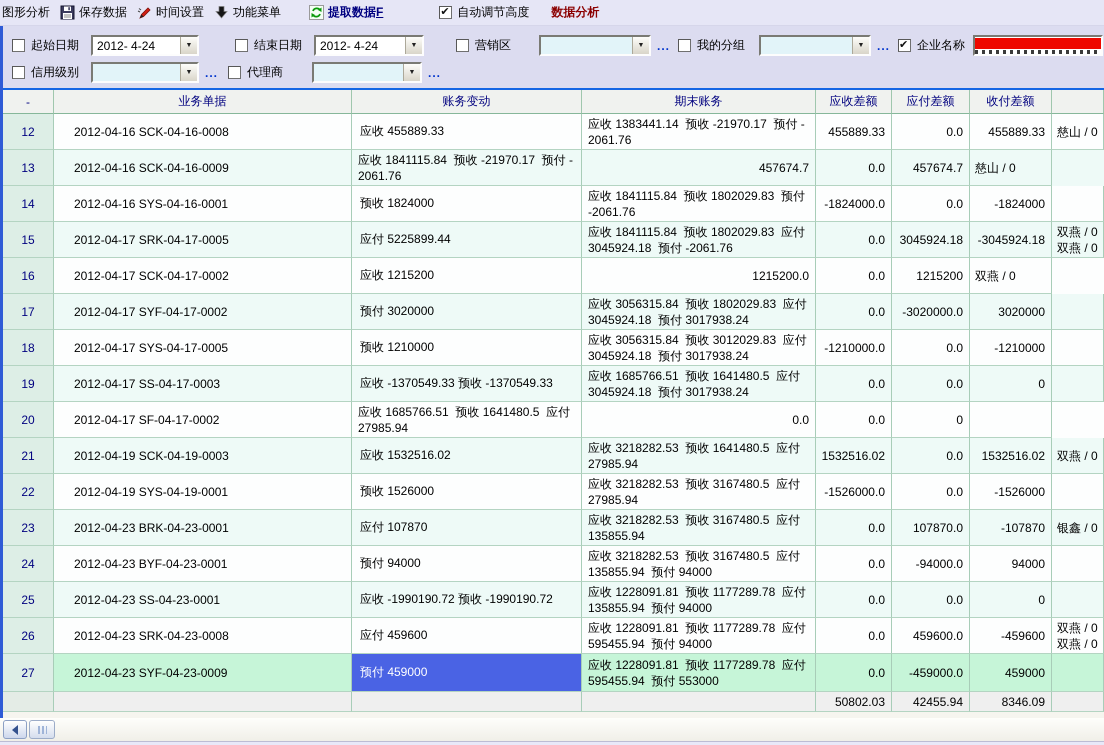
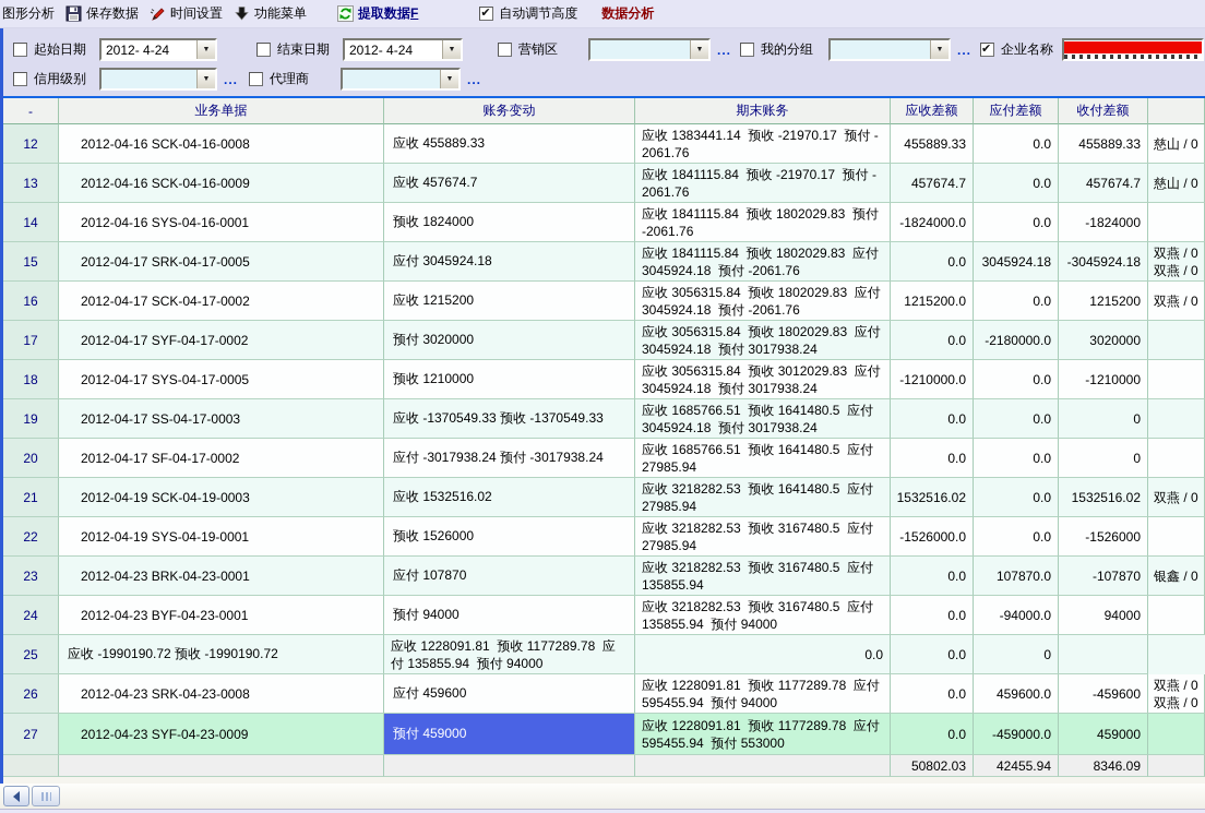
  图形分析
  保存数据
  时间设置
  功能菜单
  提取数据F
  自动调节高度
  数据分析
  起始日期
  2012- 4-24
  结束日期
  2012- 4-24
  营销区
  ...
  我的分组
  ...
  企业名称
  信用级别
  ...
  代理商
  ...
  -
  业务单据
  账务变动
  期末账务
  应收差额
  应付差额
  收付差额
  12
  2012-04-16 SCK-04-16-0008
  应收 455889.33
  应收 1383441.14 预收 -21970.17 预付 -2061.76
  455889.33
  0.0
  455889.33
  慈山 / 0
  13
  2012-04-16 SCK-04-16-0009
+ 应收 457674.7
  应收 1841115.84 预收 -21970.17 预付 -2061.76
  457674.7
  0.0
  457674.7
  慈山 / 0
  14
  2012-04-16 SYS-04-16-0001
  预收 1824000
  应收 1841115.84 预收 1802029.83 预付 -2061.76
  -1824000.0
  0.0
  -1824000
  15
  2012-04-17 SRK-04-17-0005
- 应付 5225899.44
+ 应付 3045924.18
  应收 1841115.84 预收 1802029.83 应付 3045924.18 预付 -2061.76
  0.0
  3045924.18
  -3045924.18
  双燕 / 0
  双燕 / 0
  16
  2012-04-17 SCK-04-17-0002
  应收 1215200
+ 应收 3056315.84 预收 1802029.83 应付 3045924.18 预付 -2061.76
  1215200.0
  0.0
  1215200
  双燕 / 0
  17
  2012-04-17 SYF-04-17-0002
  预付 3020000
  应收 3056315.84 预收 1802029.83 应付 3045924.18 预付 3017938.24
  0.0
- -3020000.0
+ -2180000.0
  3020000
  18
  2012-04-17 SYS-04-17-0005
  预收 1210000
  应收 3056315.84 预收 3012029.83 应付 3045924.18 预付 3017938.24
  -1210000.0
  0.0
  -1210000
  19
  2012-04-17 SS-04-17-0003
  应收 -1370549.33 预收 -1370549.33
  应收 1685766.51 预收 1641480.5 应付 3045924.18 预付 3017938.24
  0.0
  0.0
  0
  20
  2012-04-17 SF-04-17-0002
+ 应付 -3017938.24 预付 -3017938.24
  应收 1685766.51 预收 1641480.5 应付 27985.94
  0.0
  0.0
  0
  21
  2012-04-19 SCK-04-19-0003
  应收 1532516.02
  应收 3218282.53 预收 1641480.5 应付 27985.94
  1532516.02
  0.0
  1532516.02
  双燕 / 0
  22
  2012-04-19 SYS-04-19-0001
  预收 1526000
  应收 3218282.53 预收 3167480.5 应付 27985.94
  -1526000.0
  0.0
  -1526000
  23
  2012-04-23 BRK-04-23-0001
  应付 107870
  应收 3218282.53 预收 3167480.5 应付 135855.94
  0.0
  107870.0
  -107870
  银鑫 / 0
  24
  2012-04-23 BYF-04-23-0001
  预付 94000
  应收 3218282.53 预收 3167480.5 应付 135855.94 预付 94000
  0.0
  -94000.0
  94000
  25
- 2012-04-23 SS-04-23-0001
  应收 -1990190.72 预收 -1990190.72
  应收 1228091.81 预收 1177289.78 应付 135855.94 预付 94000
  0.0
  0.0
  0
  26
  2012-04-23 SRK-04-23-0008
  应付 459600
  应收 1228091.81 预收 1177289.78 应付 595455.94 预付 94000
  0.0
  459600.0
  -459600
  双燕 / 0
  双燕 / 0
  27
  2012-04-23 SYF-04-23-0009
  预付 459000
  应收 1228091.81 预收 1177289.78 应付 595455.94 预付 553000
  0.0
  -459000.0
  459000
  50802.03
  42455.94
  8346.09
